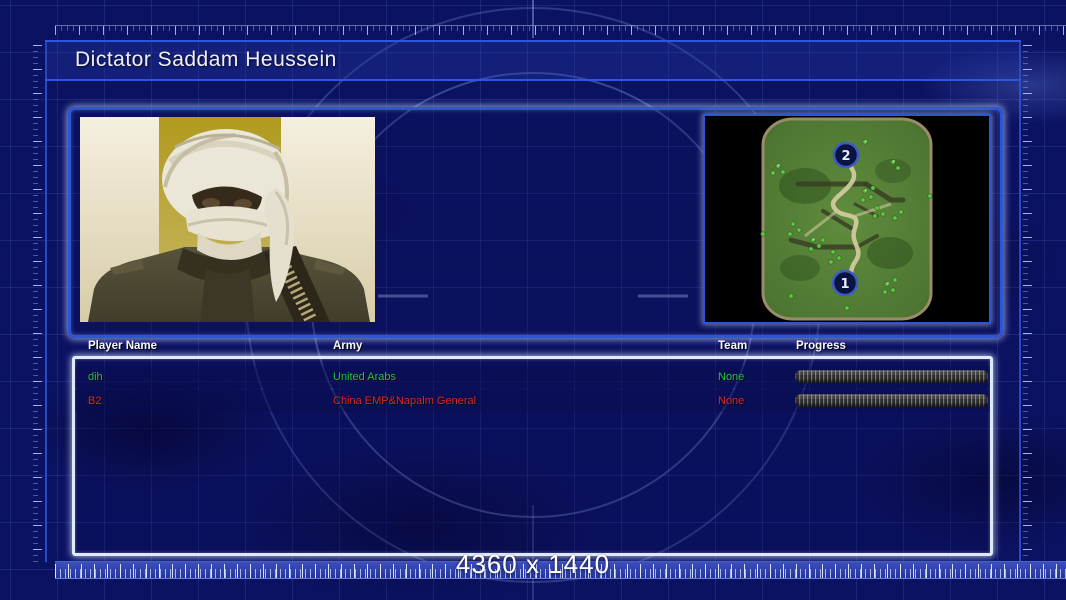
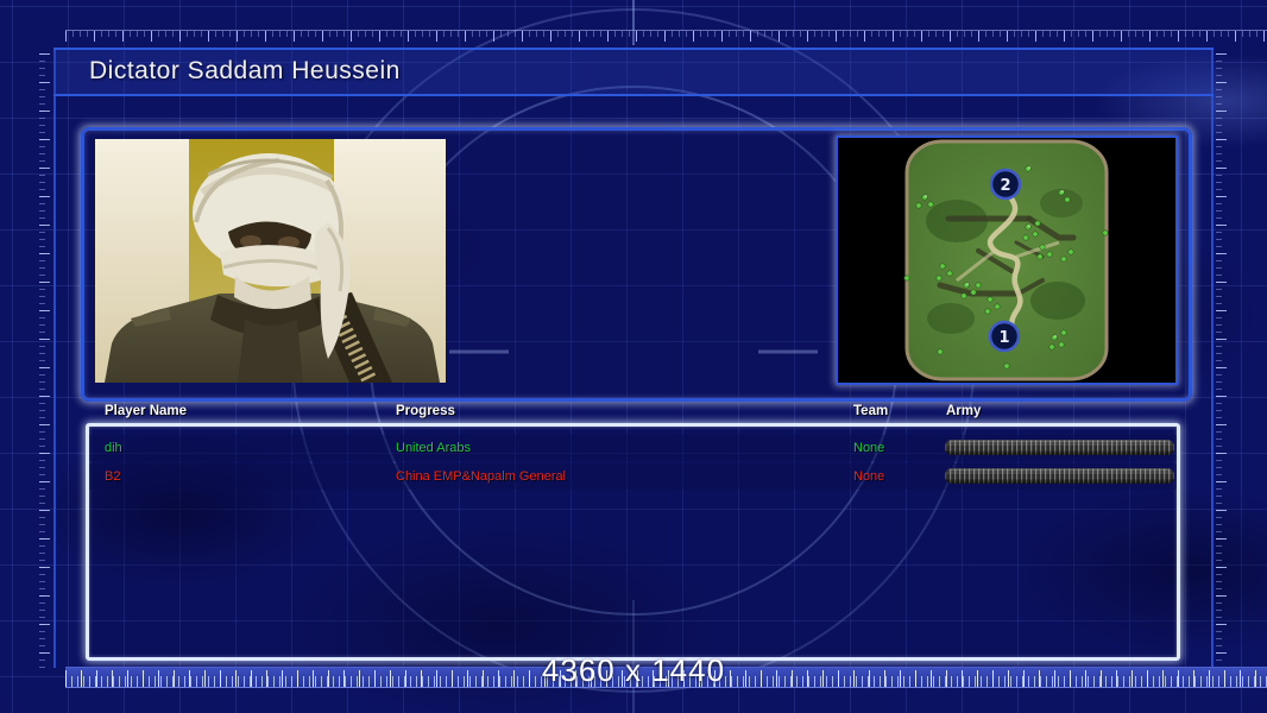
  Dictator Saddam Heussein
  2
  1
  Player Name
- Army
+ Progress
  Team
- Progress
+ Army
  dih
  United Arabs
  None
  B2
  China EMP&Napalm General
  None
  4360 x 1440
